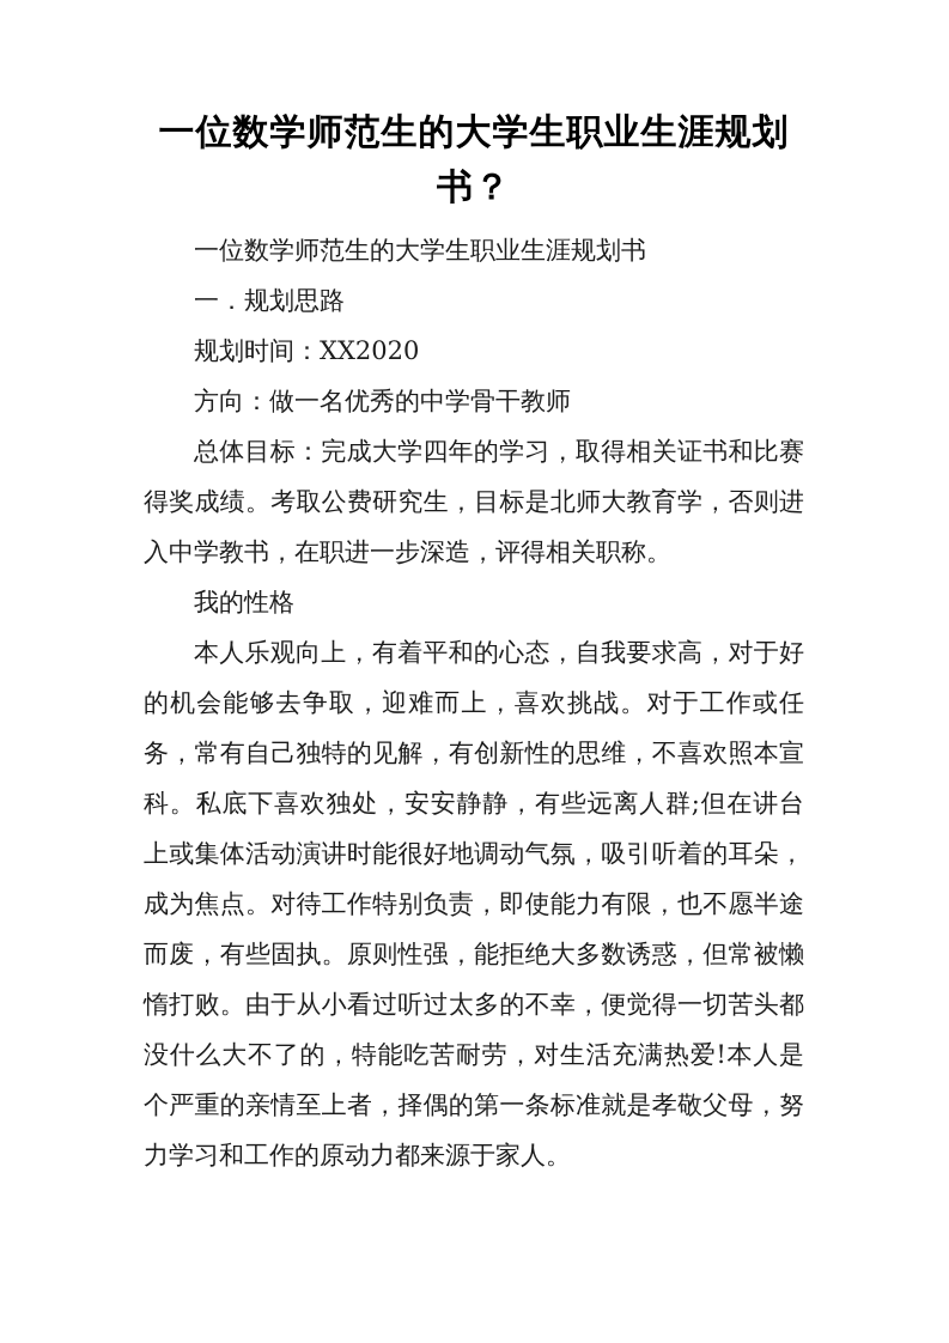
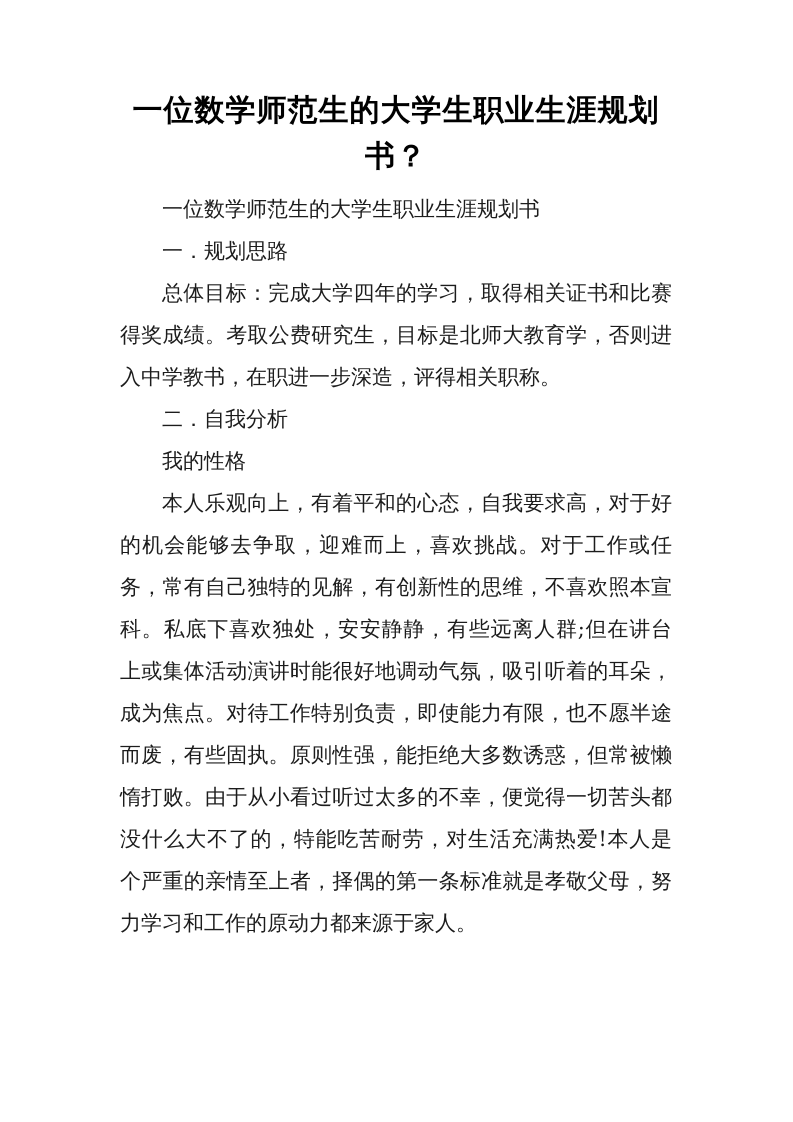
  一位数学师范生的大学生职业生涯规划
  书？
  一位数学师范生的大学生职业生涯规划书
  一．规划思路
- 规划时间：XX2020
- 方向：做一名优秀的中学骨干教师
  总体目标：完成大学四年的学习，取得相关证书和比赛得奖成绩。考取公费研究生，目标是北师大教育学，否则进入中学教书，在职进一步深造，评得相关职称。
+ 二．自我分析
  我的性格
  本人乐观向上，有着平和的心态，自我要求高，对于好的机会能够去争取，迎难而上，喜欢挑战。对于工作或任务，常有自己独特的见解，有创新性的思维，不喜欢照本宣科。私底下喜欢独处，安安静静，有些远离人群;但在讲台上或集体活动演讲时能很好地调动气氛，吸引听着的耳朵，成为焦点。对待工作特别负责，即使能力有限，也不愿半途而废，有些固执。原则性强，能拒绝大多数诱惑，但常被懒惰打败。由于从小看过听过太多的不幸，便觉得一切苦头都没什么大不了的，特能吃苦耐劳，对生活充满热爱!本人是个严重的亲情至上者，择偶的第一条标准就是孝敬父母，努力学习和工作的原动力都来源于家人。
